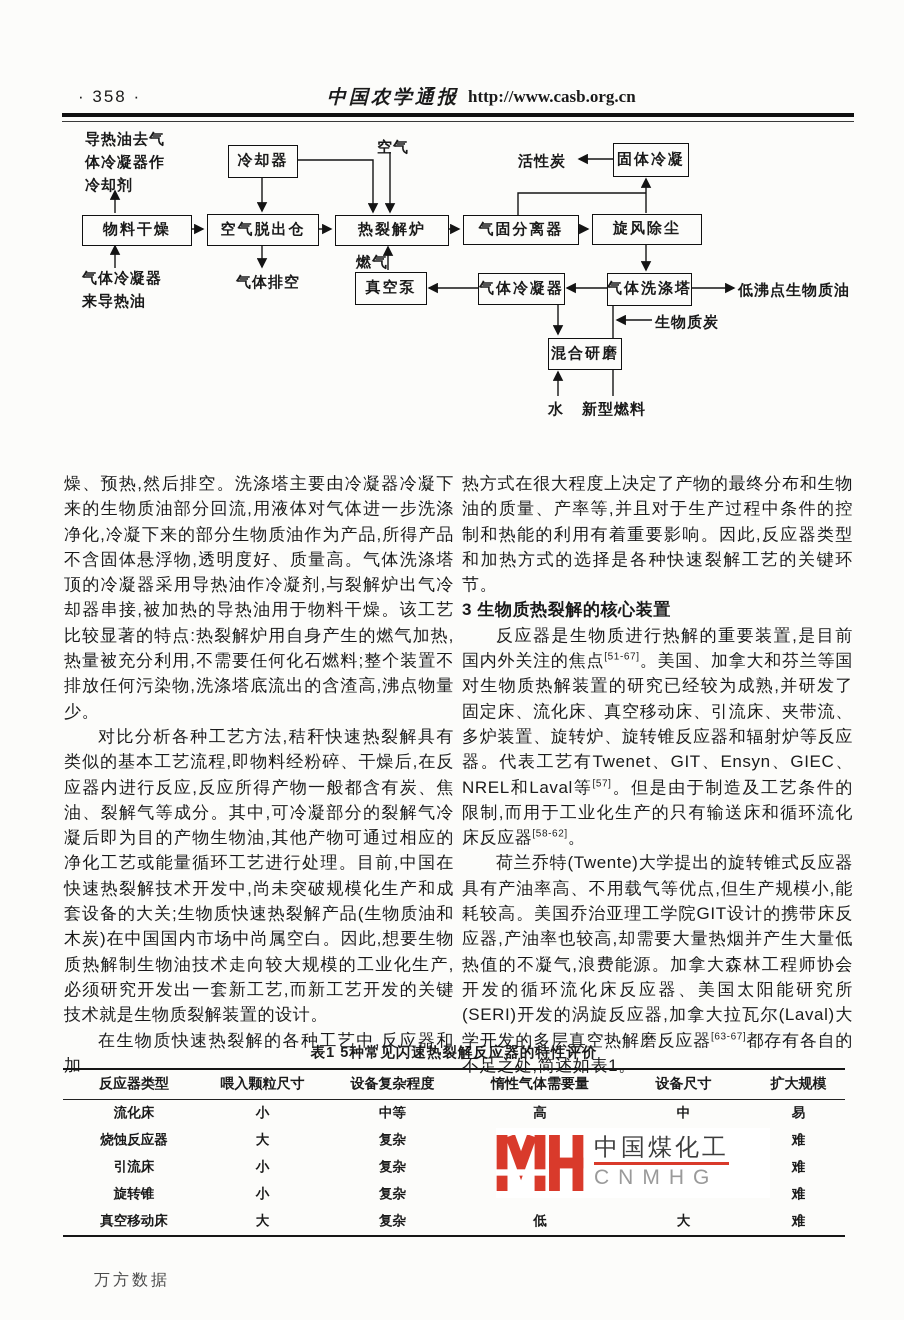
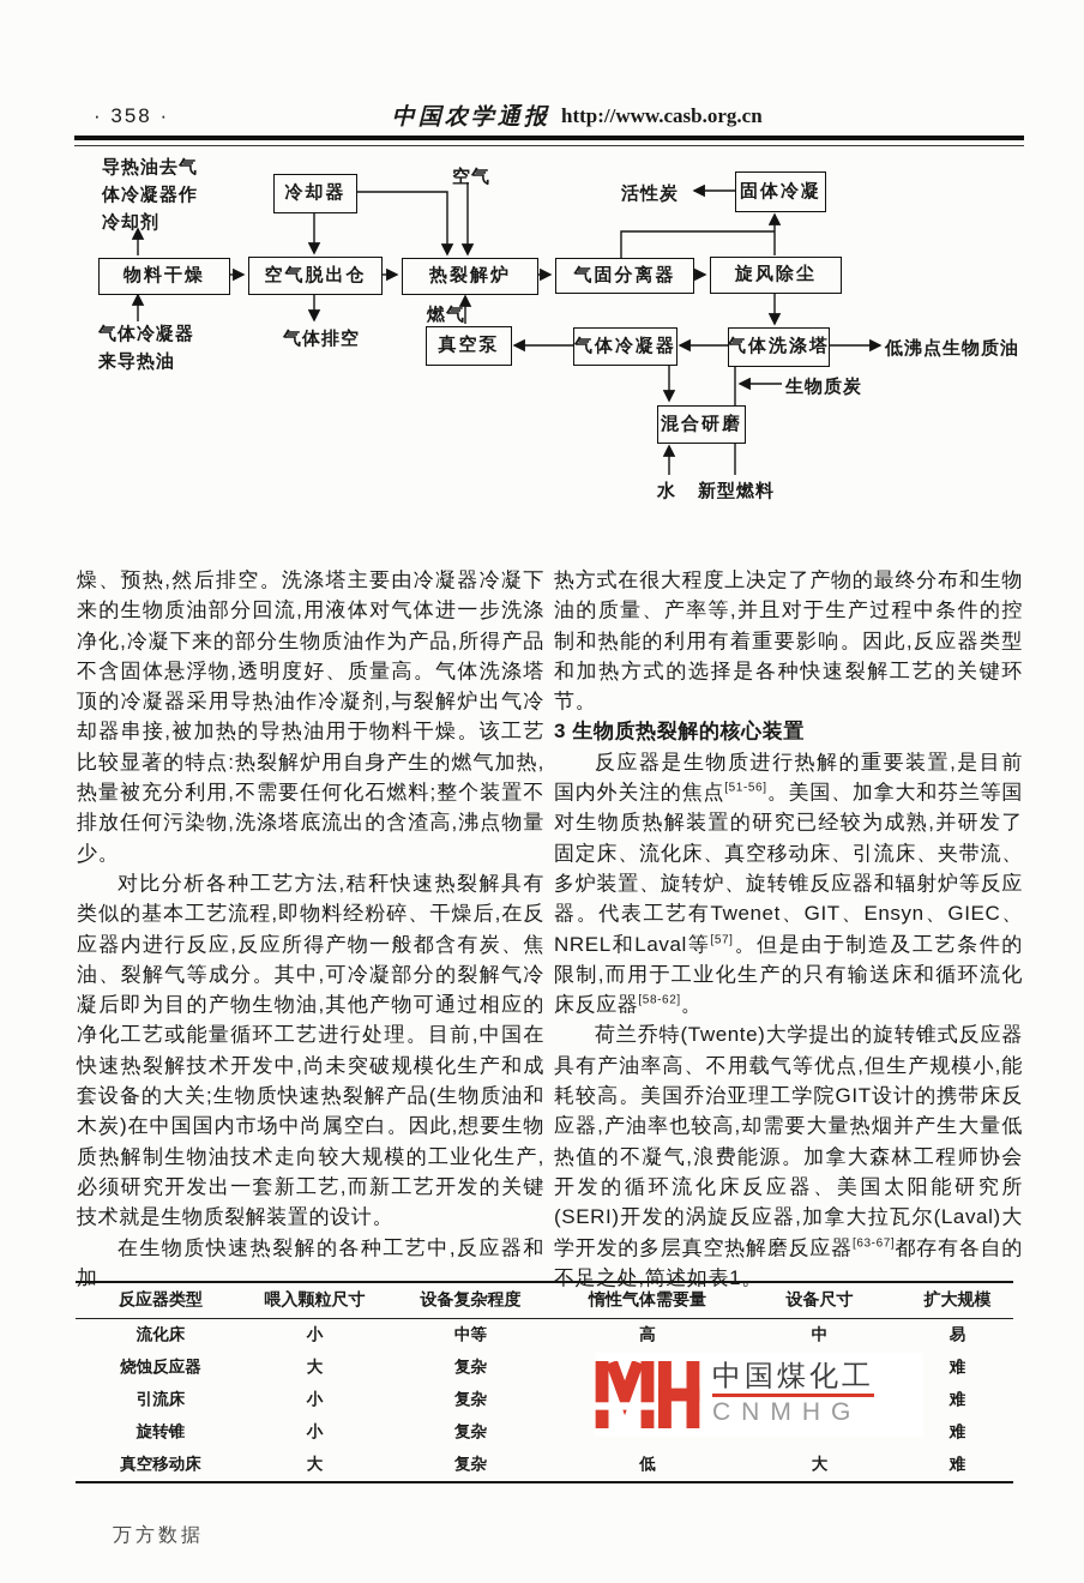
  · 358 ·
  中国农学通报
  http://www.casb.org.cn
  冷却器
  物料干燥
  空气脱出仓
  热裂解炉
  气固分离器
  旋风除尘
  固体冷凝
  真空泵
  气体冷凝器
  气体洗涤塔
  混合研磨
  导热油去气
  体冷凝器作
  冷却剂
  空气
  活性炭
  燃气
  气体排空
  气体冷凝器
  来导热油
  低沸点生物质油
  生物质炭
  水
  新型燃料
  燥、预热,然后排空。洗涤塔主要由冷凝器冷凝下来的生物质油部分回流,用液体对气体进一步洗涤净化,冷凝下来的部分生物质油作为产品,所得产品不含固体悬浮物,透明度好、质量高。气体洗涤塔顶的冷凝器采用导热油作冷凝剂,与裂解炉出气冷却器串接,被加热的导热油用于物料干燥。该工艺比较显著的特点:热裂解炉用自身产生的燃气加热,热量被充分利用,不需要任何化石燃料;整个装置不排放任何污染物,洗涤塔底流出的含渣高,沸点物量少。
  对比分析各种工艺方法,秸秆快速热裂解具有类似的基本工艺流程,即物料经粉碎、干燥后,在反应器内进行反应,反应所得产物一般都含有炭、焦油、裂解气等成分。其中,可冷凝部分的裂解气冷凝后即为目的产物生物油,其他产物可通过相应的净化工艺或能量循环工艺进行处理。目前,中国在快速热裂解技术开发中,尚未突破规模化生产和成套设备的大关;生物质快速热裂解产品(生物质油和木炭)在中国国内市场中尚属空白。因此,想要生物质热解制生物油技术走向较大规模的工业化生产,必须研究开发出一套新工艺,而新工艺开发的关键技术就是生物质裂解装置的设计。
  在生物质快速热裂解的各种工艺中,反应器和加
  热方式在很大程度上决定了产物的最终分布和生物油的质量、产率等,并且对于生产过程中条件的控制和热能的利用有着重要影响。因此,反应器类型和加热方式的选择是各种快速裂解工艺的关键环节。
  3 生物质热裂解的核心装置
- 反应器是生物质进行热解的重要装置,是目前国内外关注的焦点[51-67]。美国、加拿大和芬兰等国对生物质热解装置的研究已经较为成熟,并研发了固定床、流化床、真空移动床、引流床、夹带流、多炉装置、旋转炉、旋转锥反应器和辐射炉等反应器。代表工艺有Twenet、GIT、Ensyn、GIEC、NREL和Laval等[57]。但是由于制造及工艺条件的限制,而用于工业化生产的只有输送床和循环流化床反应器[58-62]。
+ 反应器是生物质进行热解的重要装置,是目前国内外关注的焦点[51-56]。美国、加拿大和芬兰等国对生物质热解装置的研究已经较为成熟,并研发了固定床、流化床、真空移动床、引流床、夹带流、多炉装置、旋转炉、旋转锥反应器和辐射炉等反应器。代表工艺有Twenet、GIT、Ensyn、GIEC、NREL和Laval等[57]。但是由于制造及工艺条件的限制,而用于工业化生产的只有输送床和循环流化床反应器[58-62]。
  荷兰乔特(Twente)大学提出的旋转锥式反应器具有产油率高、不用载气等优点,但生产规模小,能耗较高。美国乔治亚理工学院GIT设计的携带床反应器,产油率也较高,却需要大量热烟并产生大量低热值的不凝气,浪费能源。加拿大森林工程师协会开发的循环流化床反应器、美国太阳能研究所(SERI)开发的涡旋反应器,加拿大拉瓦尔(Laval)大学开发的多层真空热解磨反应器[63-67]都存有各自的不足之处,简述如表1。
- 表1 5种常见闪速热裂解反应器的特性评价
  反应器类型	喂入颗粒尺寸	设备复杂程度	惰性气体需要量	设备尺寸	扩大规模
  流化床	小	中等	高	中	易
  烧蚀反应器	大	复杂			难
  引流床	小	复杂			难
  旋转锥	小	复杂			难
  真空移动床	大	复杂	低	大	难
  中国煤化工
  CNMHG
  万方数据
